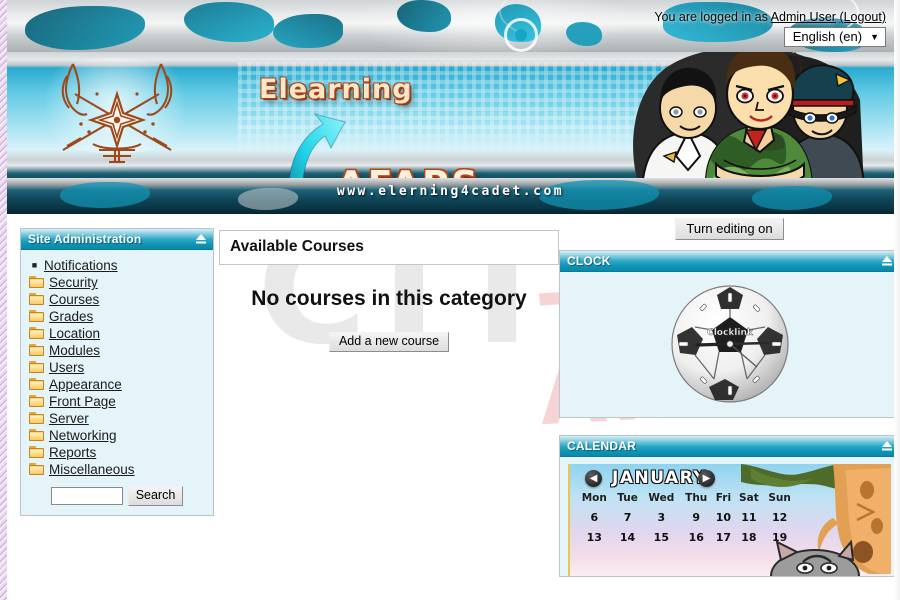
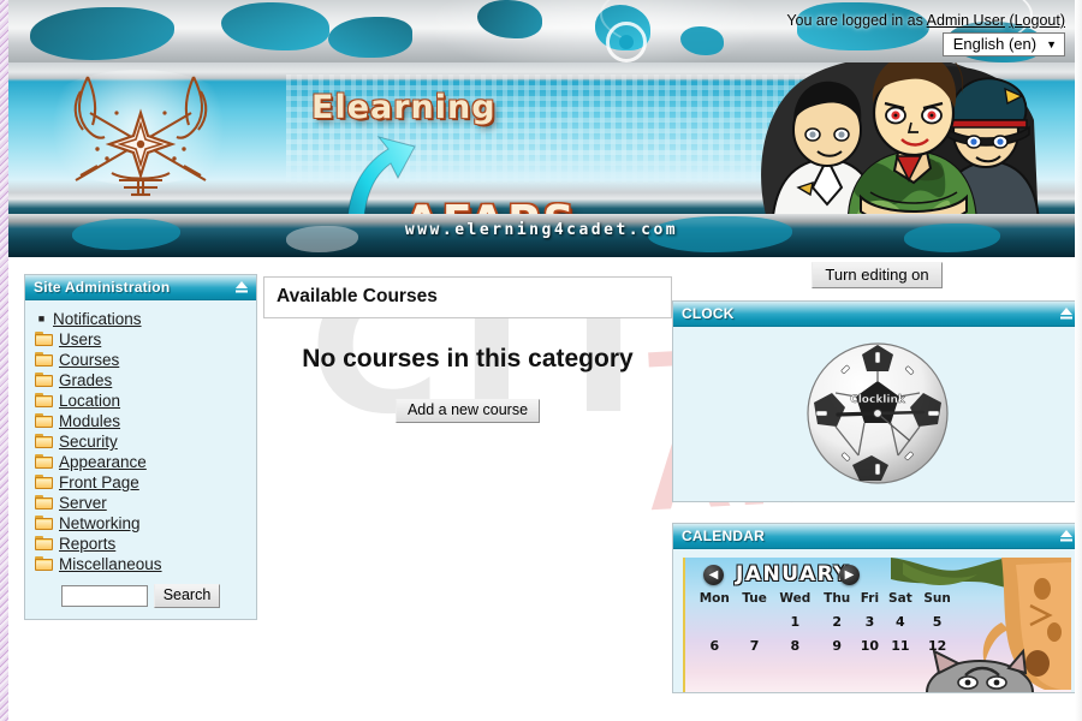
  You are logged in as Admin User (Logout)
  English (en)
  ▼
  Elearning
  www.elerning4cadet.com
  CIT
  Site Administration
  ■
  Notifications
- Security
+ Users
  Courses
  Grades
  Location
  Modules
- Users
+ Security
  Appearance
  Front Page
  Server
  Networking
  Reports
  Miscellaneous
  Search
  Available Courses
  No courses in this category
  Add a new course
  Turn editing on
  CLOCK
  Clocklink
  CALENDAR
  ◀
  JANUAR
  ▶
  Mon	Tue	Wed	Thu	Fri	Sat	Sun
+ 		1	2	3	4	5
- 6	7	3	9	10	11	12
+ 6	7	8	9	10	11	12
- 13	14	15	16	17	18	19
